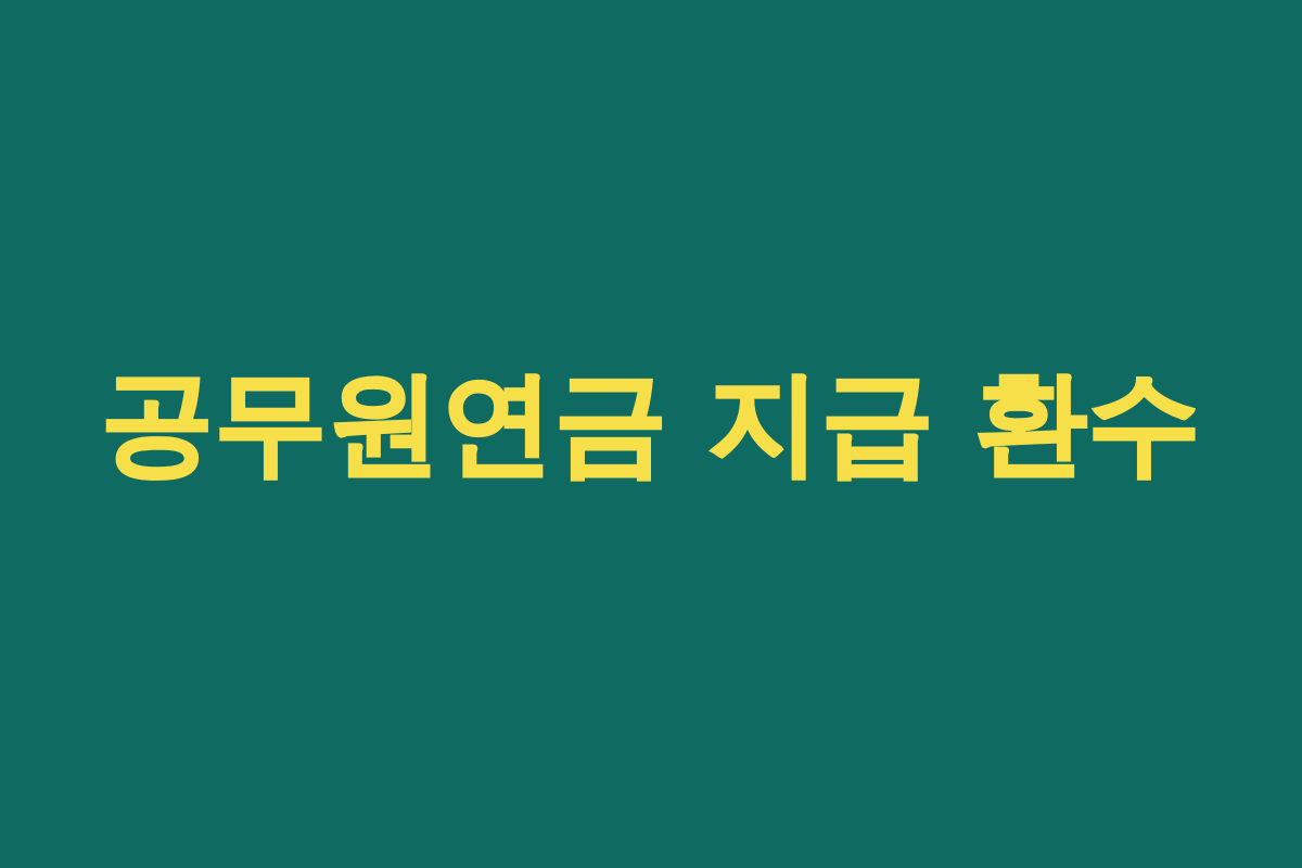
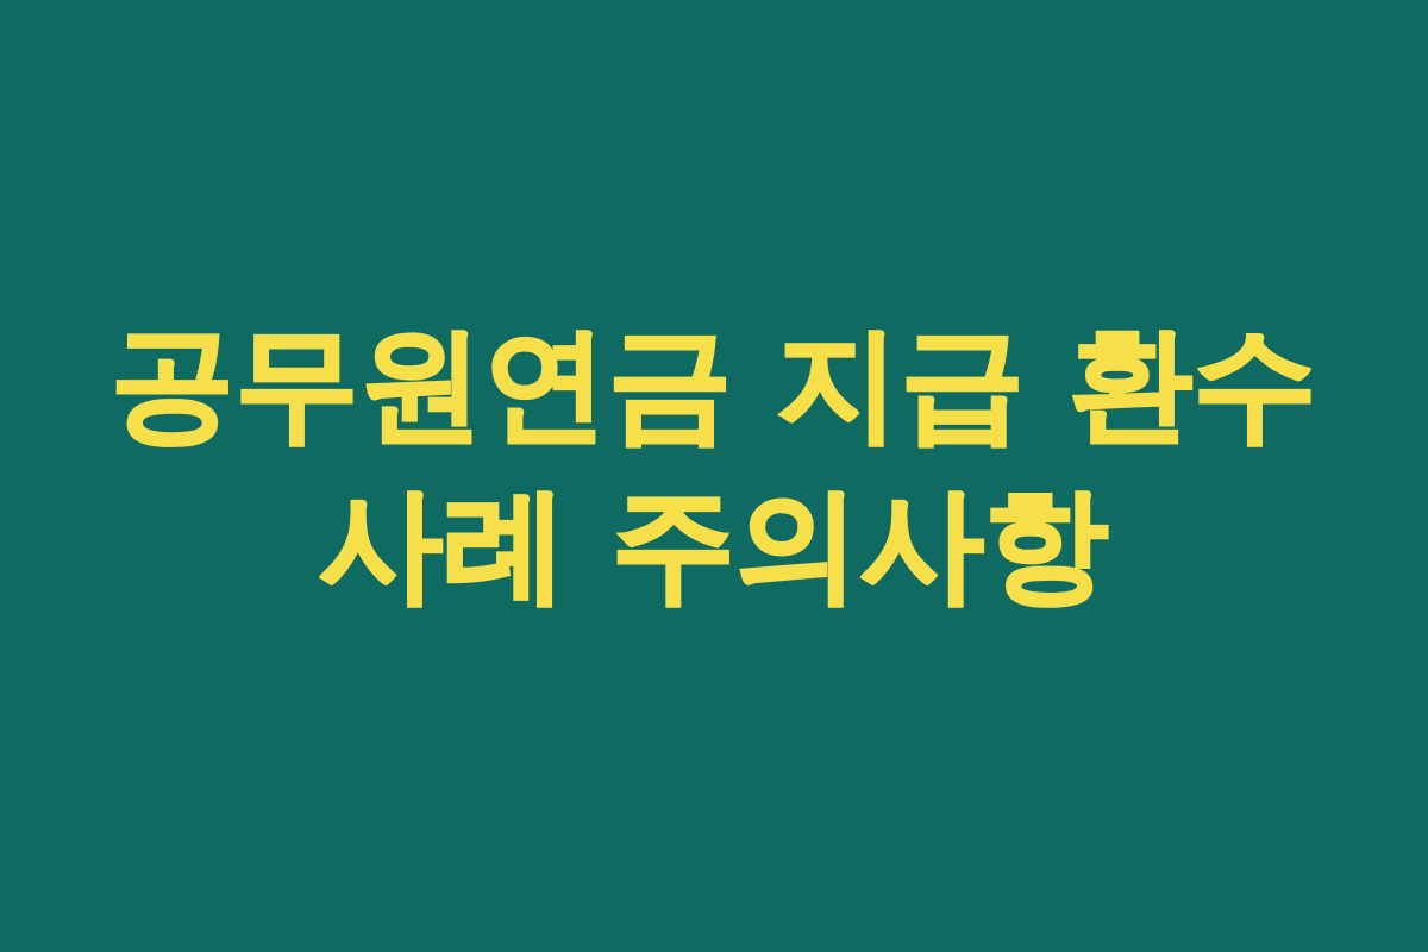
  공무원연금 지급 환수
+ 사례 주의사항
